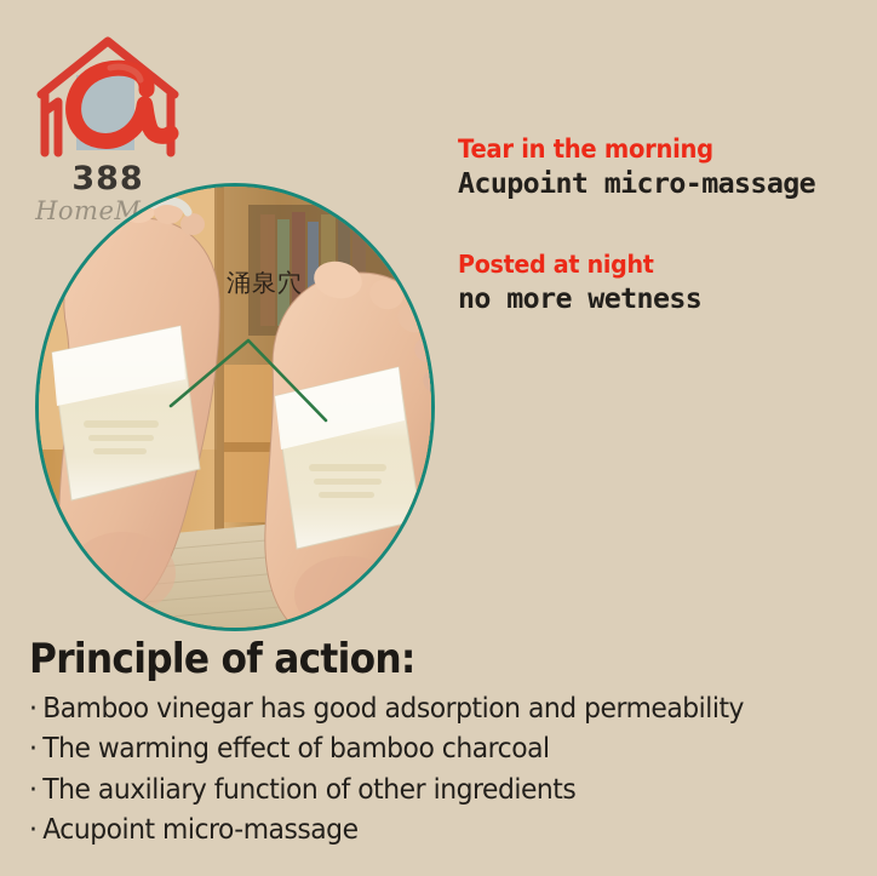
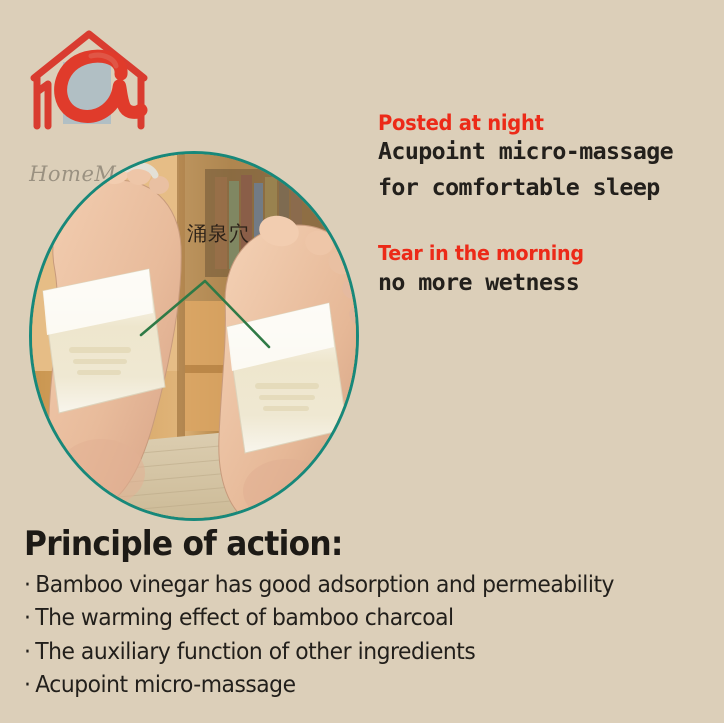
- 388
  涌泉穴
- Tear in the morning
+ Posted at night
  Acupoint micro-massage
+ for comfortable sleep
- Posted at night
+ Tear in the morning
  no more wetness
  Principle of action:
  · Bamboo vinegar has good adsorption and permeability
  · The warming effect of bamboo charcoal
  · The auxiliary function of other ingredients
  · Acupoint micro-massage
